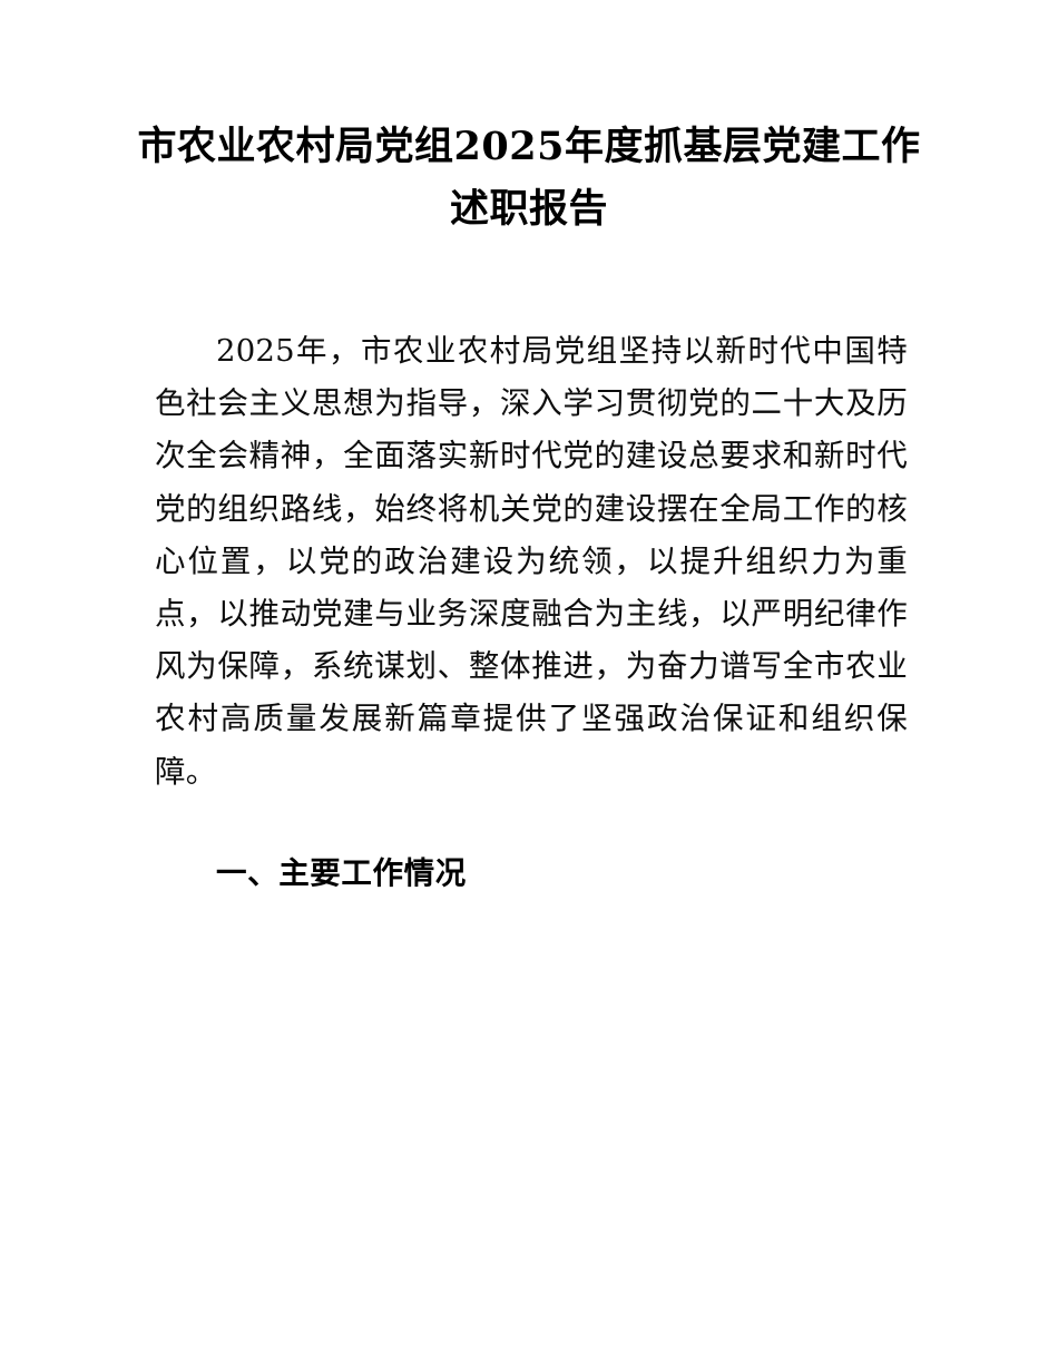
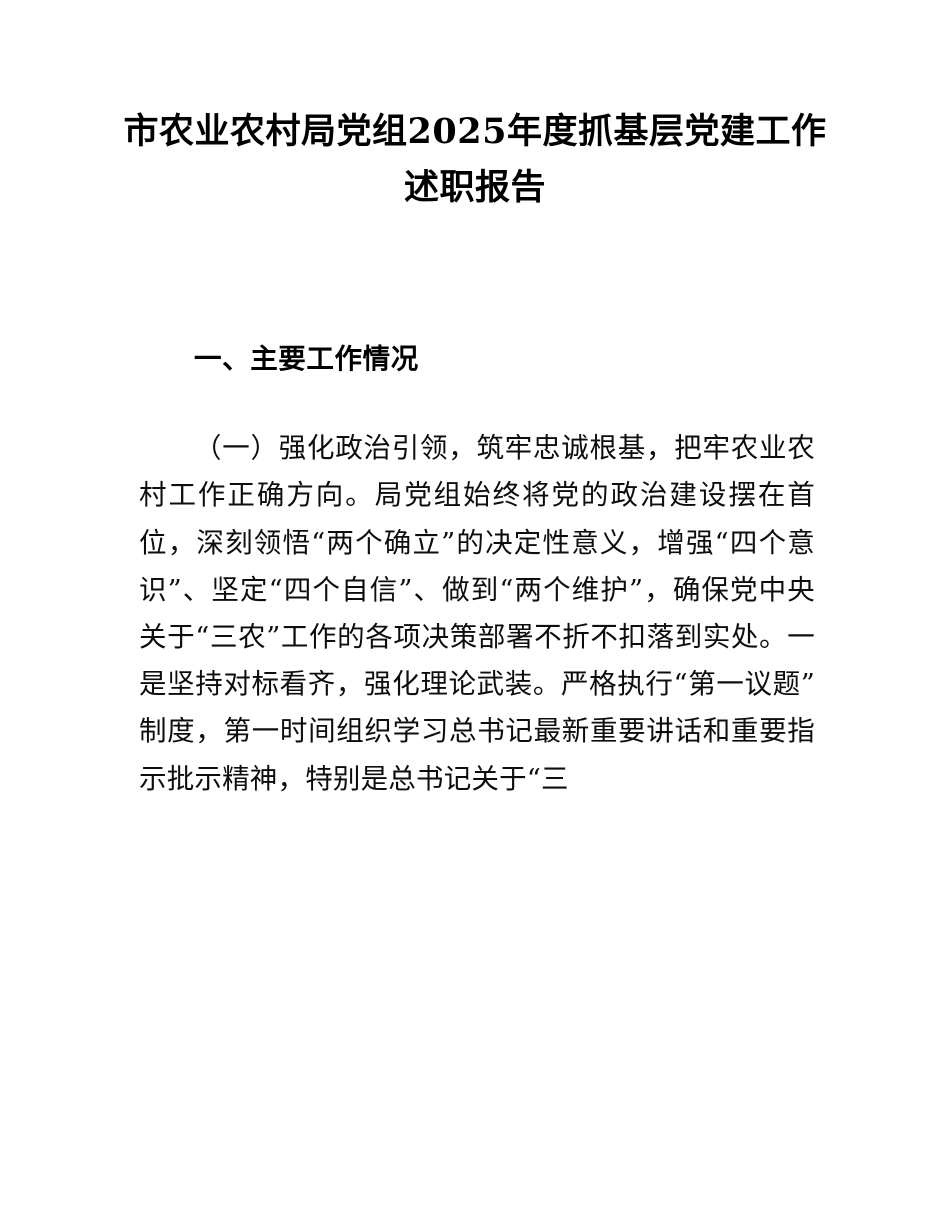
  市农业农村局党组2025年度抓基层党建工作
  述职报告
- 2025年，市农业农村局党组坚持以新时代中国特色社会主义思想为指导，深入学习贯彻党的二十大及历次全会精神，全面落实新时代党的建设总要求和新时代党的组织路线，始终将机关党的建设摆在全局工作的核心位置，以党的政治建设为统领，以提升组织力为重点，以推动党建与业务深度融合为主线，以严明纪律作风为保障，系统谋划、整体推进，为奋力谱写全市农业农村高质量发展新篇章提供了坚强政治保证和组织保障。
  一、主要工作情况
+ （一）强化政治引领，筑牢忠诚根基，把牢农业农村工作正确方向。局党组始终将党的政治建设摆在首位，深刻领悟“两个确立”的决定性意义，增强“四个意识”、坚定“四个自信”、做到“两个维护”，确保党中央关于“三农”工作的各项决策部署不折不扣落到实处。一是坚持对标看齐，强化理论武装。严格执行“第一议题”制度，第一时间组织学习总书记最新重要讲话和重要指示批示精神，特别是总书记关于“三
